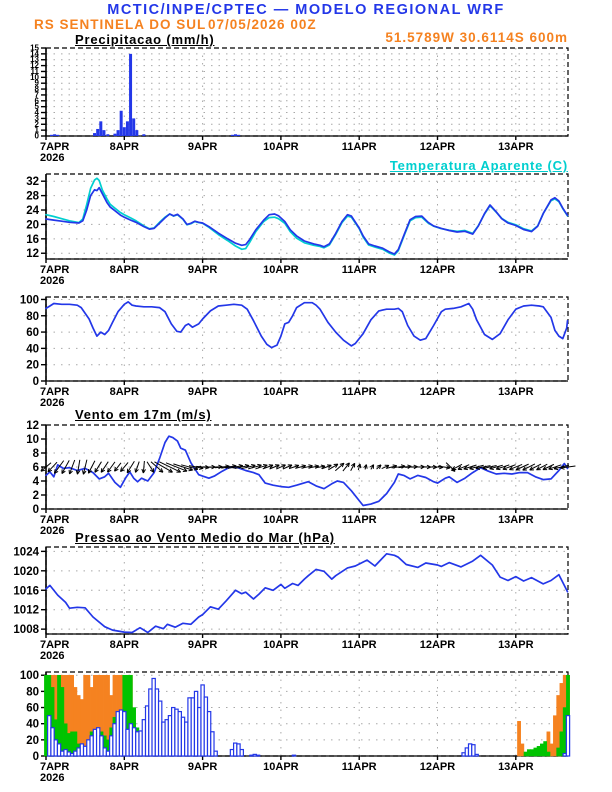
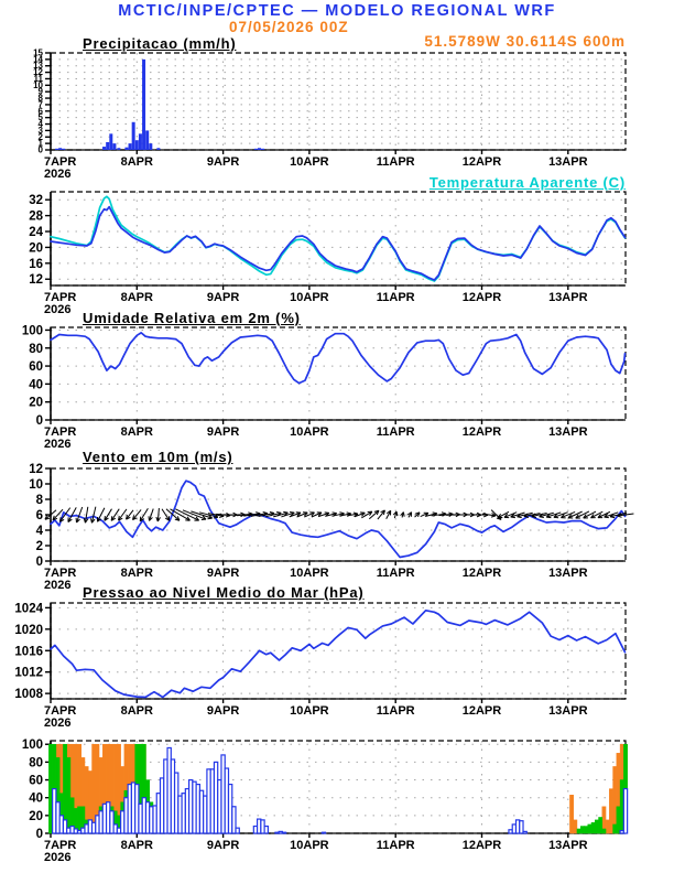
  0
  1
  2
  3
  4
  5
  6
  7
  8
  9
  10
  11
  12
  13
  14
  15
  7APR
  8APR
  9APR
  10APR
  11APR
  12APR
  13APR
  2026
  12
  16
  20
  24
  28
  32
  7APR
  8APR
  9APR
  10APR
  11APR
  12APR
  13APR
  2026
  0
  20
  40
  60
  80
  100
  7APR
  8APR
  9APR
  10APR
  11APR
  12APR
  13APR
  2026
  0
  2
  4
  6
  8
  10
  12
  7APR
  8APR
  9APR
  10APR
  11APR
  12APR
  13APR
  2026
  1008
  1012
  1016
  1020
  1024
  7APR
  8APR
  9APR
  10APR
  11APR
  12APR
  13APR
  2026
  0
  20
  40
  60
  80
  100
  7APR
  8APR
  9APR
  10APR
  11APR
  12APR
  13APR
  2026
  MCTIC/INPE/CPTEC — MODELO REGIONAL WRF
- RS SENTINELA DO SUL
  07/05/2026 00Z
  51.5789W 30.6114S 600m
  Precipitacao (mm/h)
  Temperatura Aparente (C)
+ Umidade Relativa em 2m (%)
- Vento em 17m (m/s)
+ Vento em 10m (m/s)
- Pressao ao Vento Medio do Mar (hPa)
+ Pressao ao Nivel Medio do Mar (hPa)
